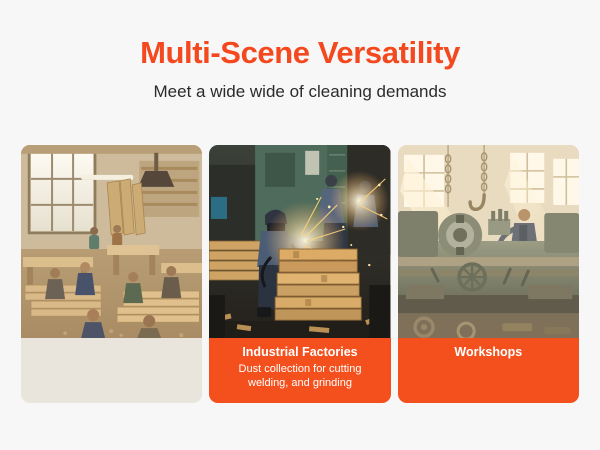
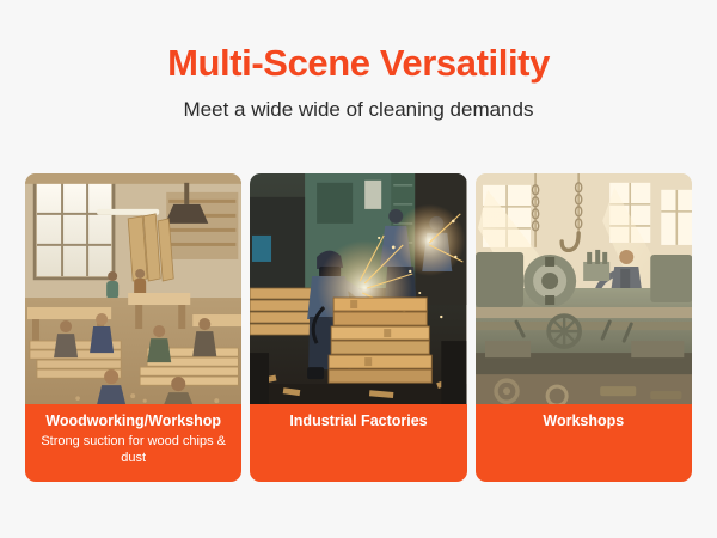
  Multi-Scene Versatility
  Meet a wide wide of cleaning demands
+ Woodworking/Workshop
+ Strong suction for wood chips & dust
  Industrial Factories
- Dust collection for cutting welding, and grinding
  Workshops
